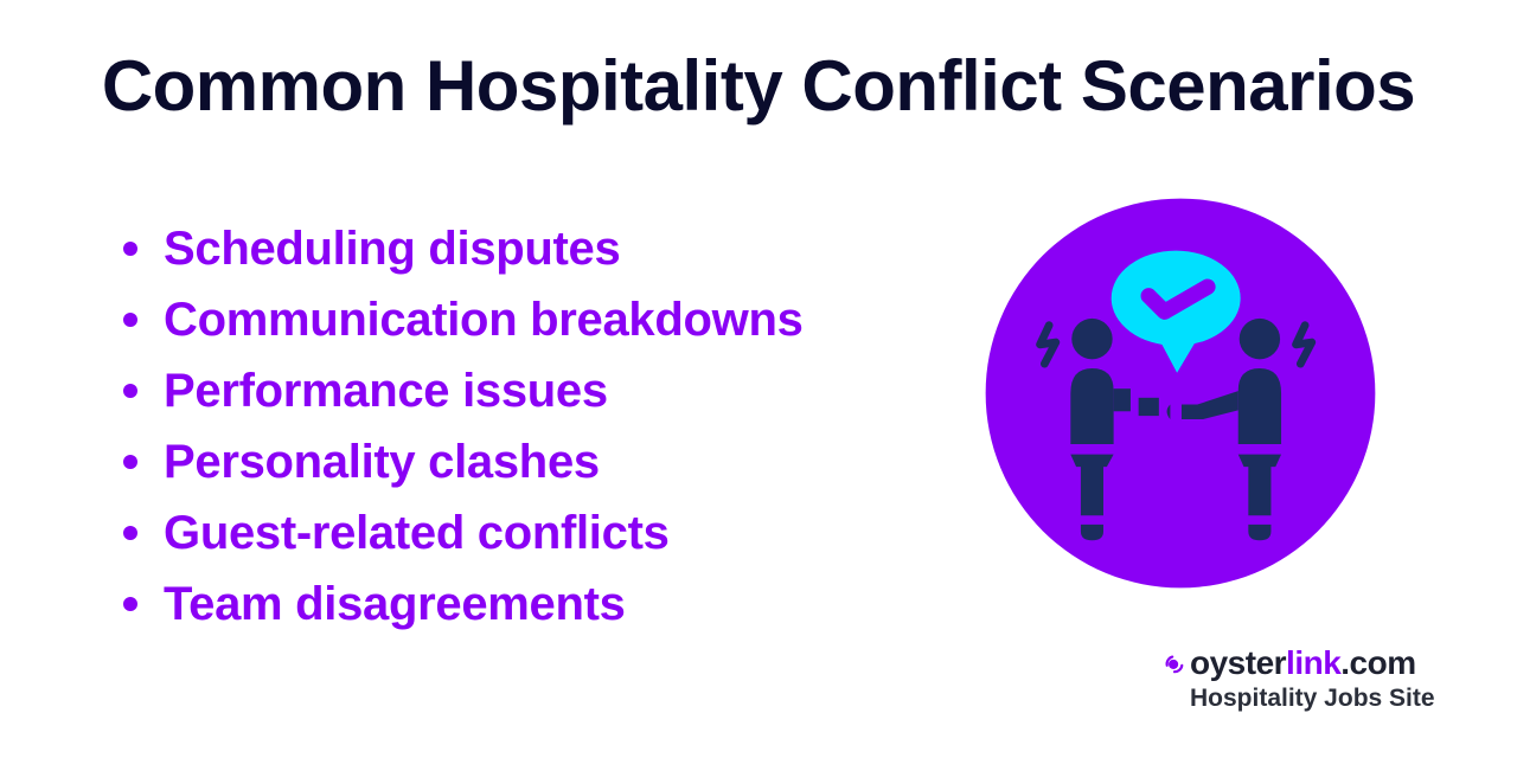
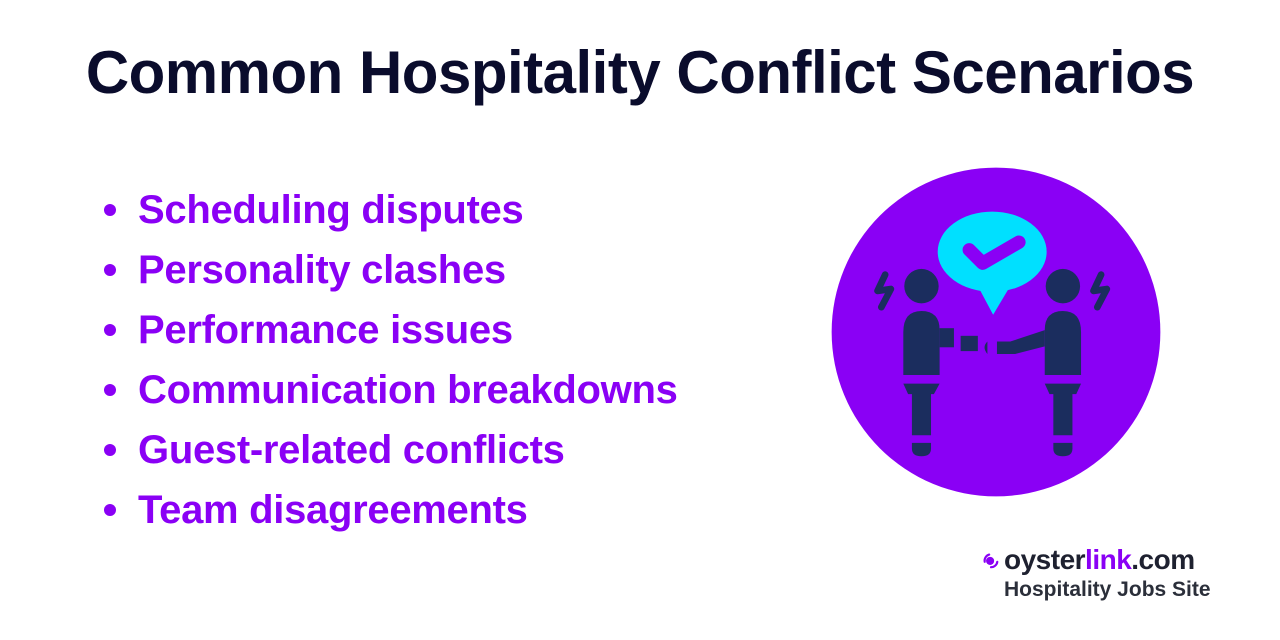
  Common Hospitality Conflict Scenarios
  Scheduling disputes
- Communication breakdowns
+ Personality clashes
  Performance issues
- Personality clashes
+ Communication breakdowns
  Guest-related conflicts
  Team disagreements
  oysterlink.com
  Hospitality Jobs Site
